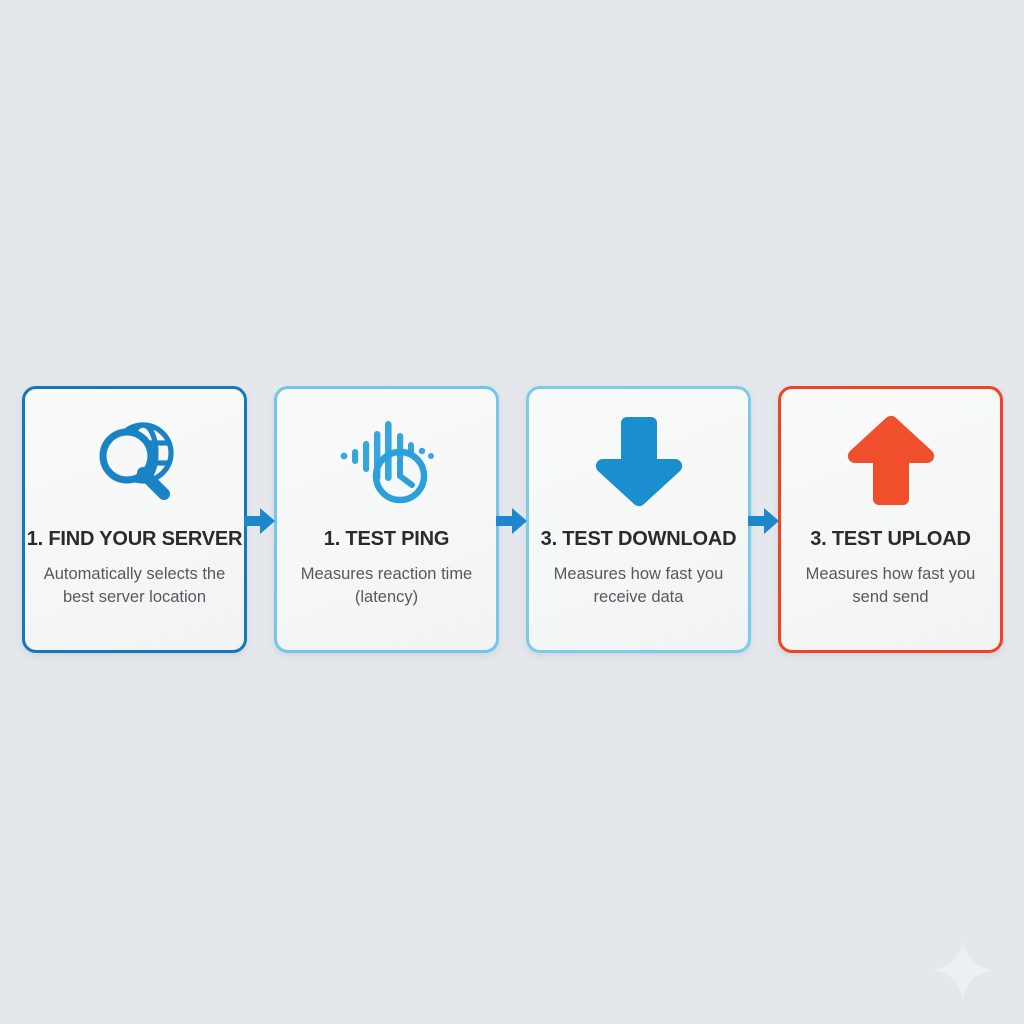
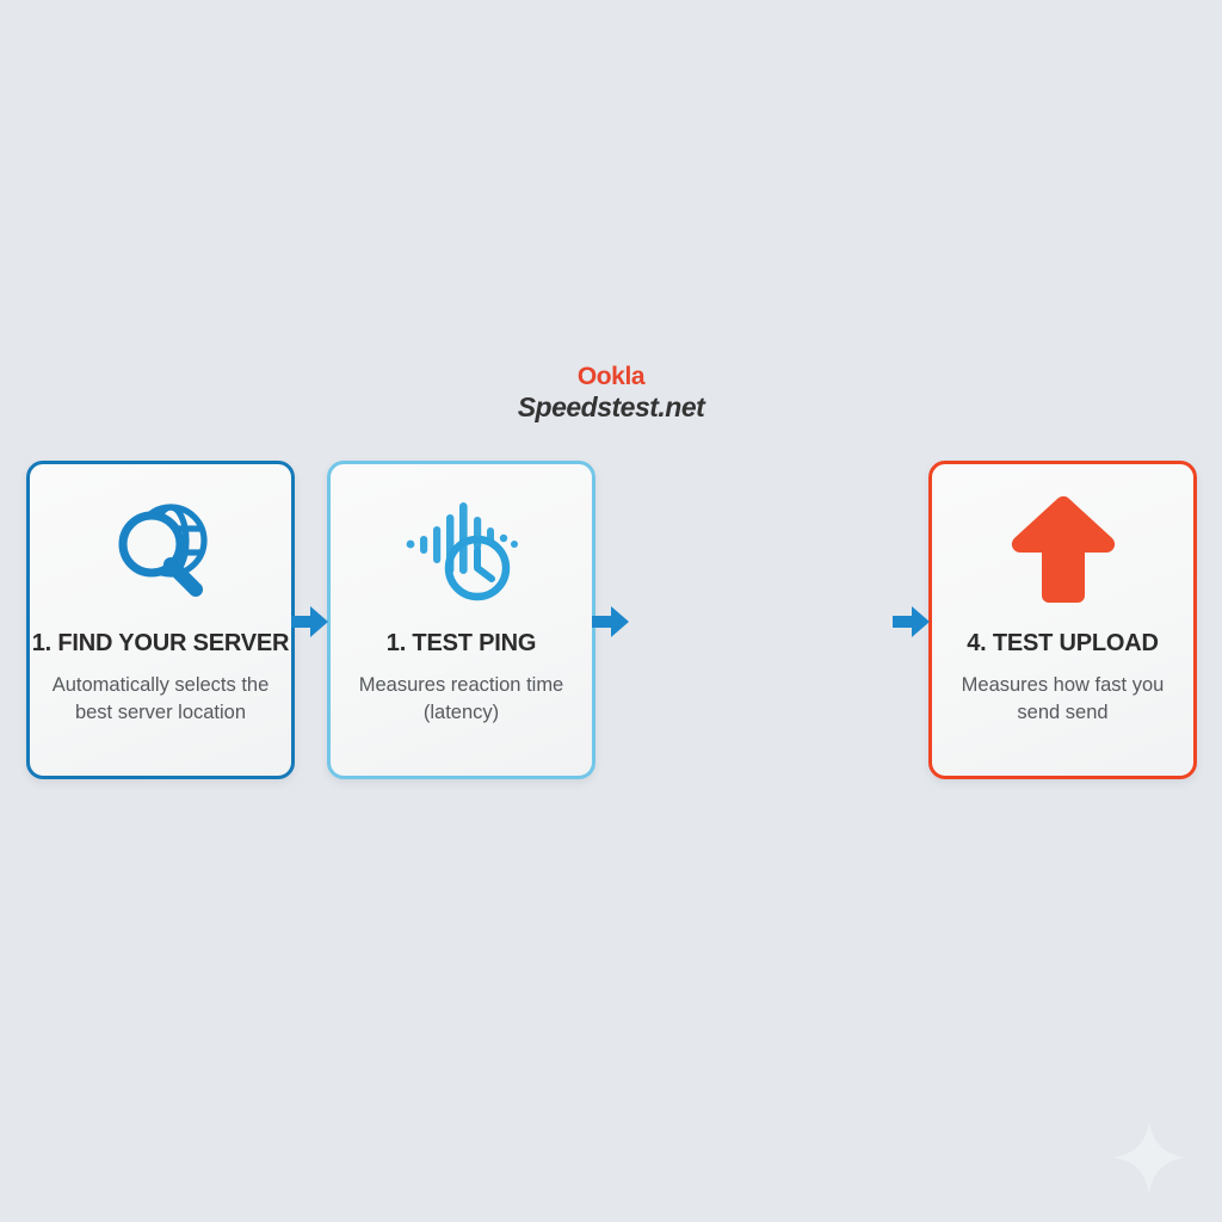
+ Ookla
+ Speedstest.net
  1. FIND YOUR SERVER
  Automatically selects the best server location
  1. TEST PING
  Measures reaction time (latency)
- 3. TEST DOWNLOAD
- Measures how fast you receive data
- 3. TEST UPLOAD
+ 4. TEST UPLOAD
  Measures how fast you send send
